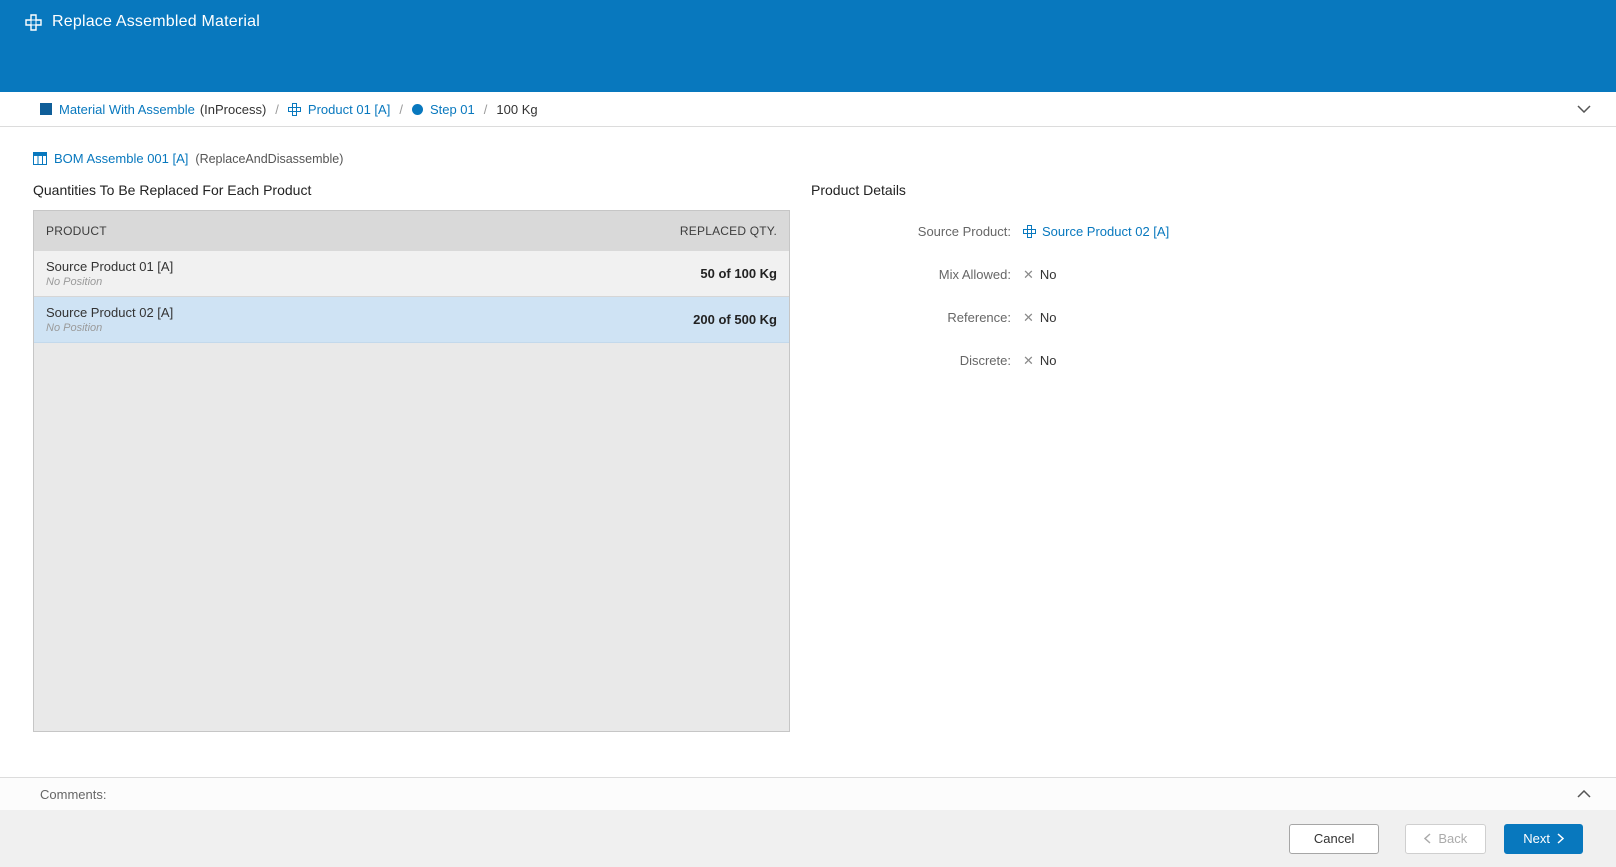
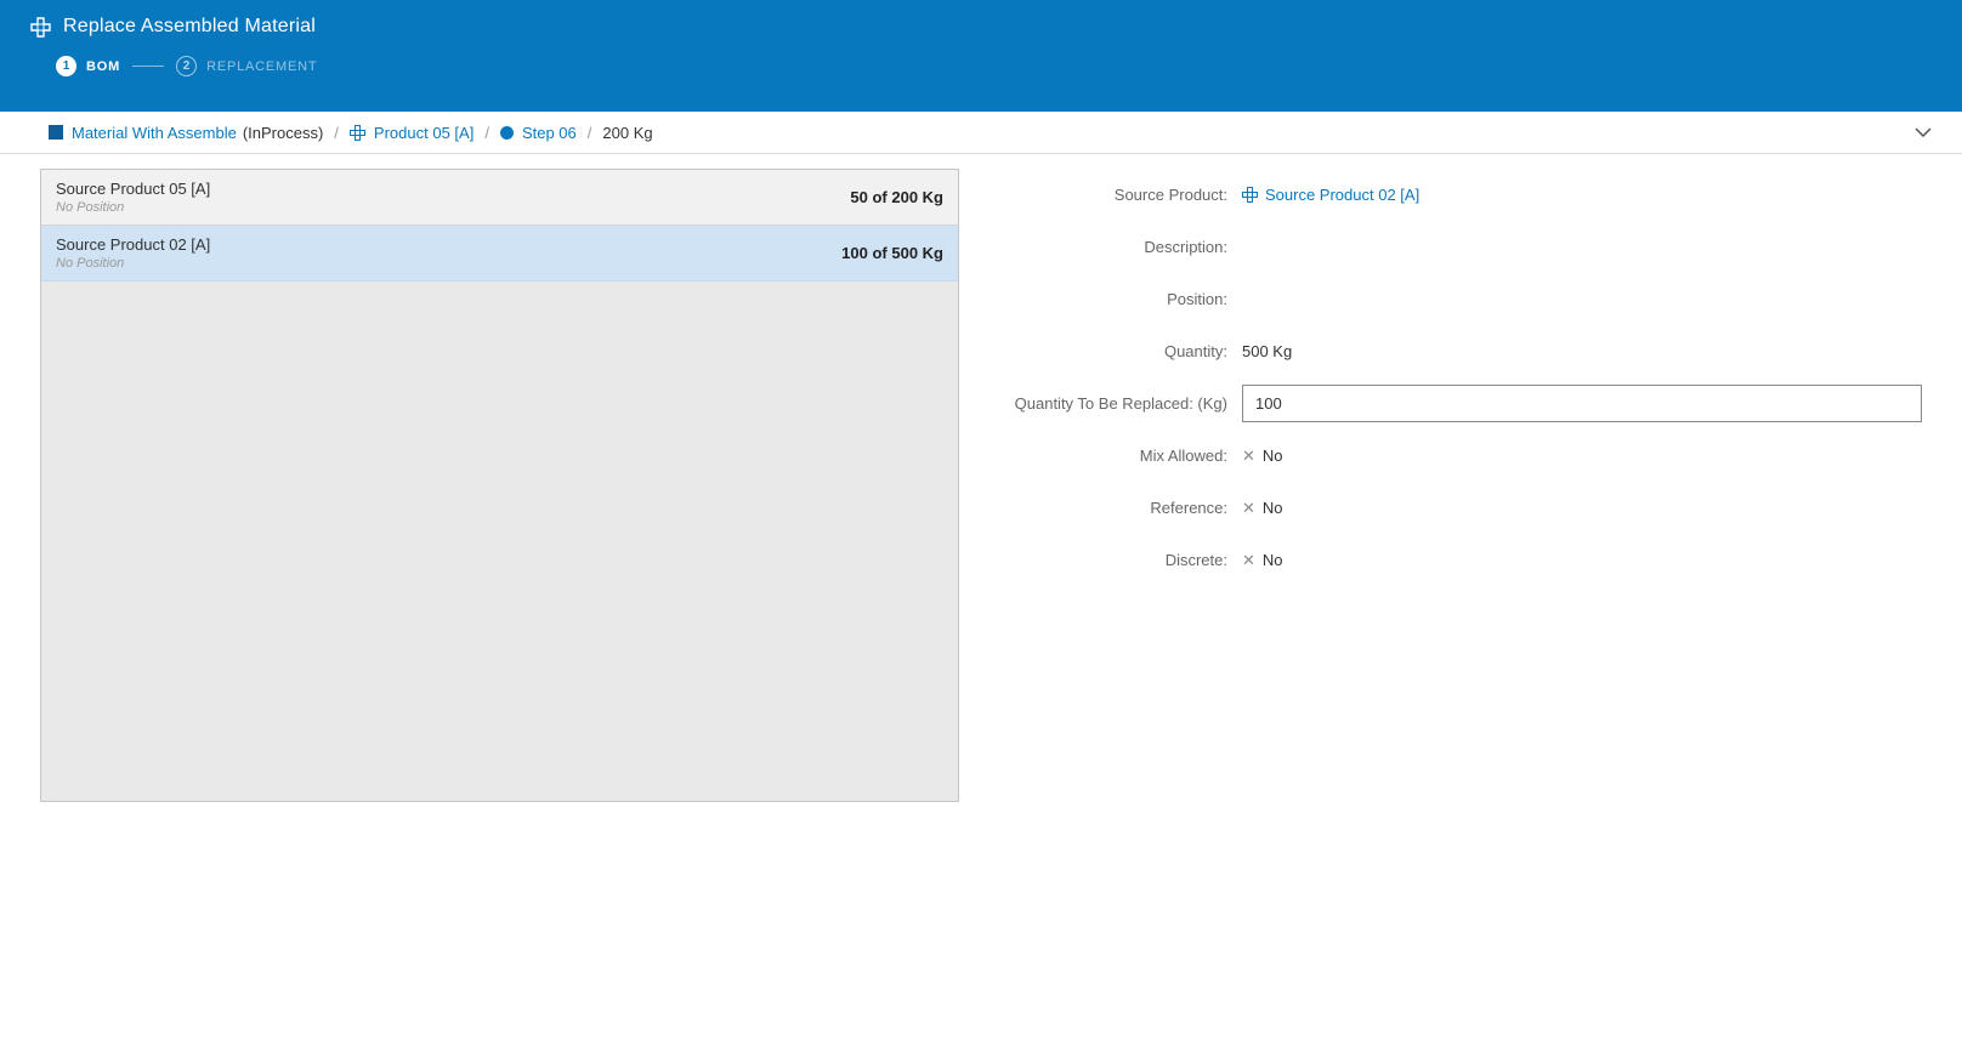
  Replace Assembled Material
+ 1
+ BOM
+ 2
+ REPLACEMENT
  Material With Assemble
  (InProcess)
  /
- Product 01 [A]
+ Product 05 [A]
  /
- Step 01
+ Step 06
  /
- 100 Kg
+ 200 Kg
- BOM Assemble 001 [A]
- (ReplaceAndDisassemble)
- Quantities To Be Replaced For Each Product
- PRODUCT
- REPLACED QTY.
- Source Product 01 [A]
+ Source Product 05 [A]
  No Position
- 50 of 100 Kg
+ 50 of 200 Kg
  Source Product 02 [A]
  No Position
- 200 of 500 Kg
+ 100 of 500 Kg
- Product Details
  Source Product:
  Source Product 02 [A]
+ Description:
+ Position:
+ Quantity:
+ 500 Kg
+ Quantity To Be Replaced: (Kg)
+ 100
  Mix Allowed:
  ✕
  No
  Reference:
  ✕
  No
  Discrete:
  ✕
  No
- Comments:
- Cancel
- Back
- Next
